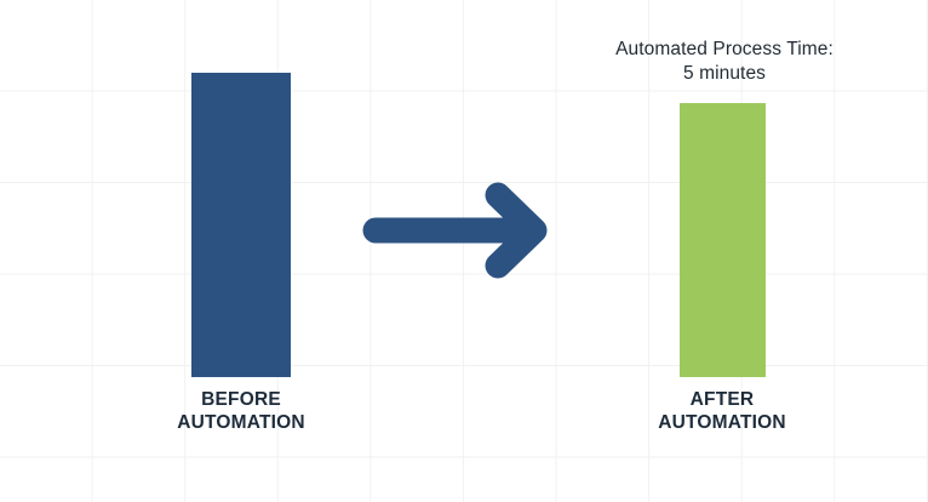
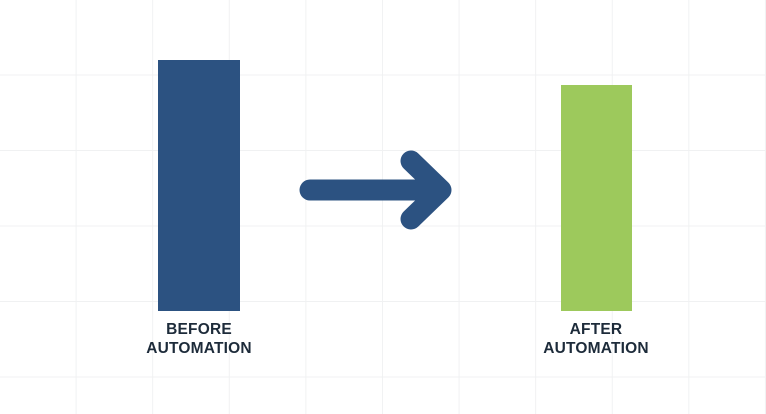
- Automated Process Time:
- 5 minutes
  BEFORE
  AUTOMATION
  AFTER
  AUTOMATION
